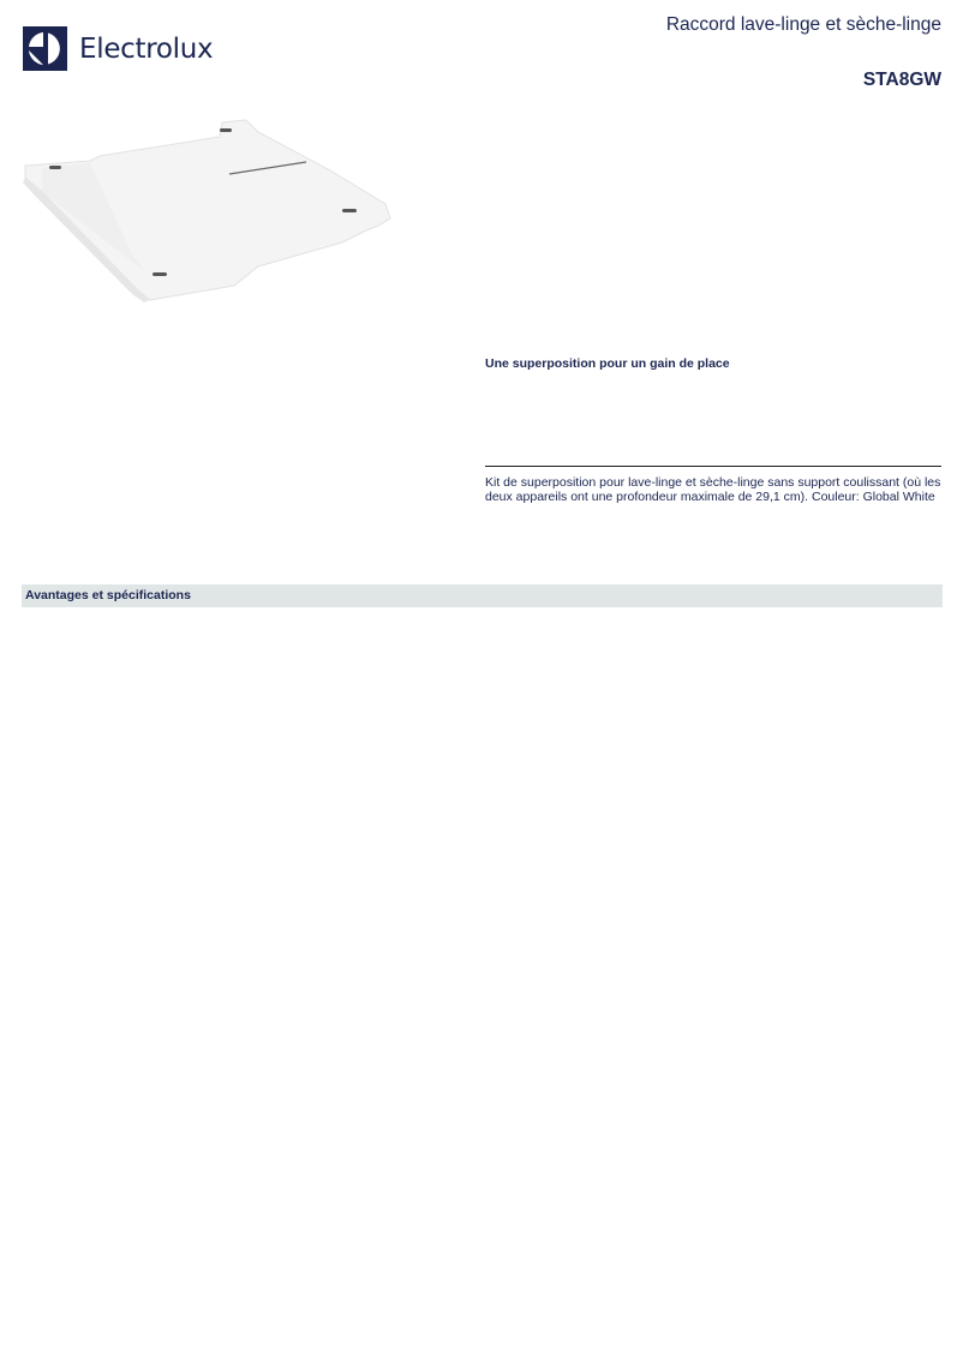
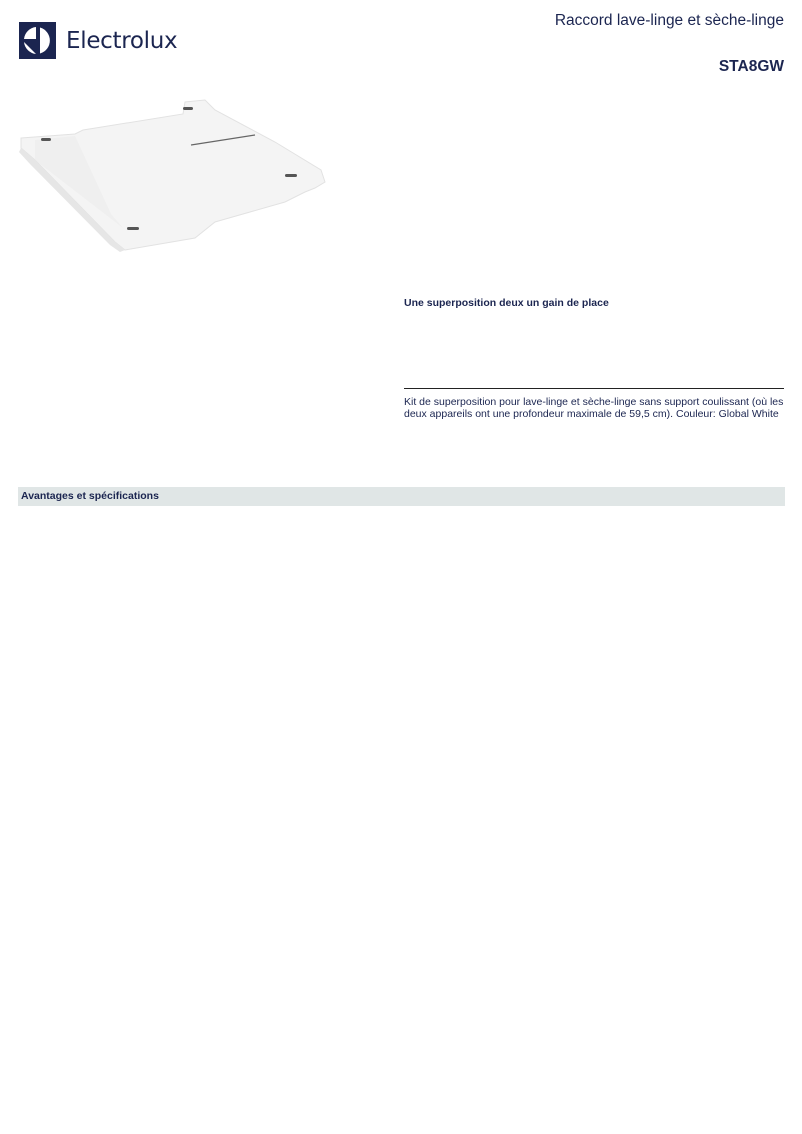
  Electrolux
  Raccord lave-linge et sèche-linge
  STA8GW
- Une superposition pour un gain de place
+ Une superposition deux un gain de place
- Kit de superposition pour lave-linge et sèche-linge sans support coulissant (où les deux appareils ont une profondeur maximale de 29,1 cm). Couleur: Global White
+ Kit de superposition pour lave-linge et sèche-linge sans support coulissant (où les deux appareils ont une profondeur maximale de 59,5 cm). Couleur: Global White
  Avantages et spécifications
